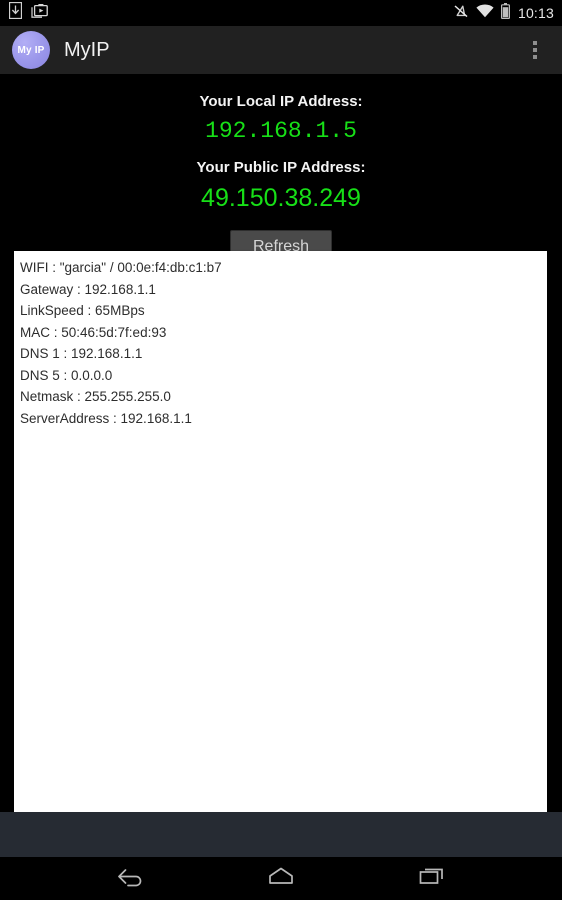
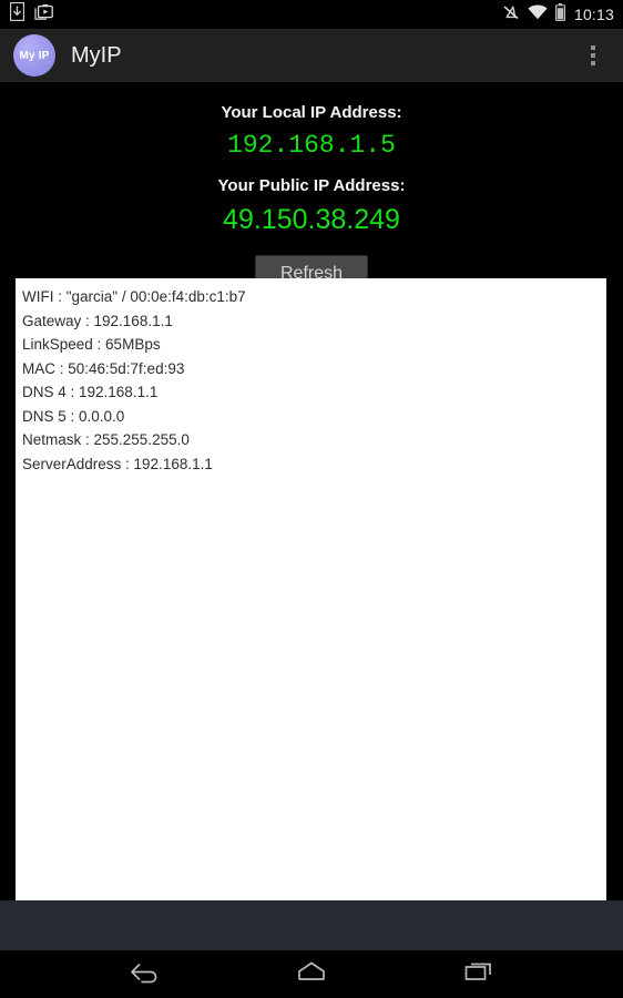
  10:13
  My IP
  MyIP
  Your Local IP Address:
  192.168.1.5
  Your Public IP Address:
  49.150.38.249
  Refresh
  WIFI : "garcia" / 00:0e:f4:db:c1:b7
  Gateway : 192.168.1.1
  LinkSpeed : 65MBps
  MAC : 50:46:5d:7f:ed:93
- DNS 1 : 192.168.1.1
+ DNS 4 : 192.168.1.1
  DNS 5 : 0.0.0.0
  Netmask : 255.255.255.0
  ServerAddress : 192.168.1.1
